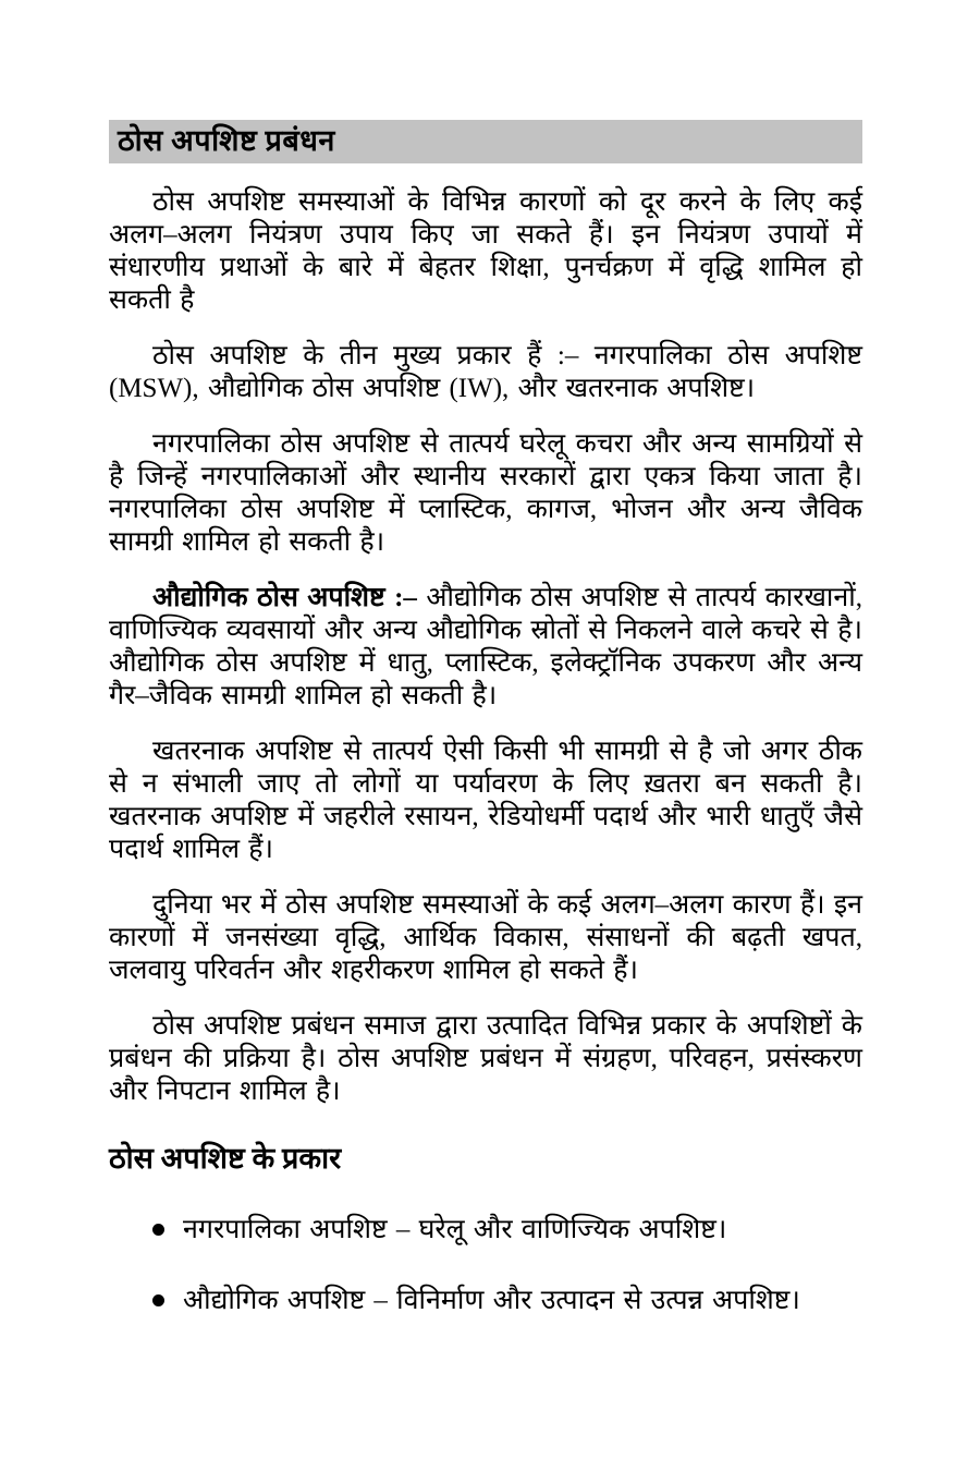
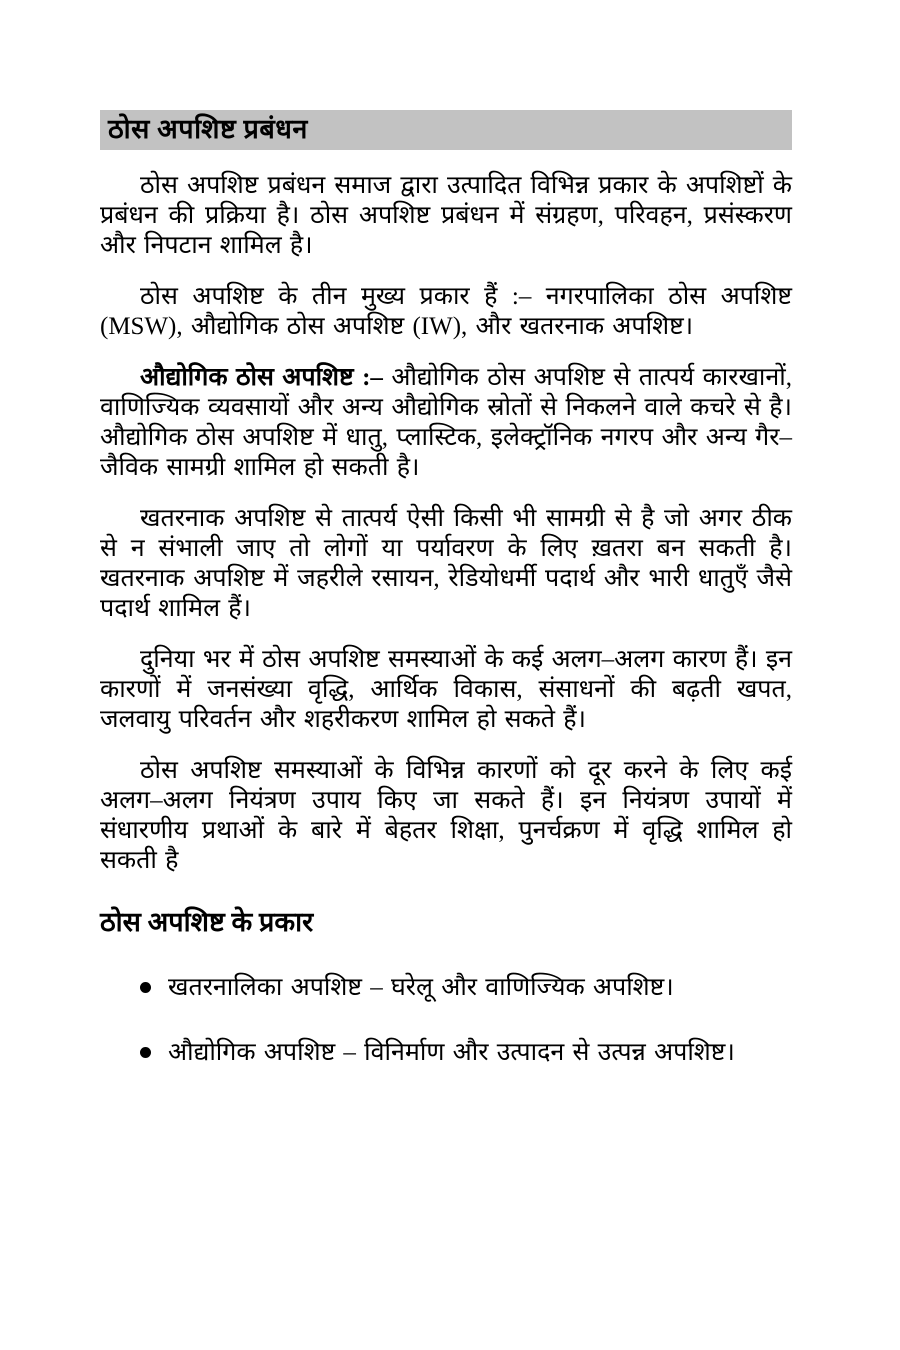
  ठोस अपशिष्ट प्रबंधन
- ठोस अपशिष्ट समस्याओं के विभिन्न कारणों को दूर करने के लिए कई अलग–अलग नियंत्रण उपाय किए जा सकते हैं। इन नियंत्रण उपायों में संधारणीय प्रथाओं के बारे में बेहतर शिक्षा, पुनर्चक्रण में वृद्धि शामिल हो सकती है
+ ठोस अपशिष्ट प्रबंधन समाज द्वारा उत्पादित विभिन्न प्रकार के अपशिष्टों के प्रबंधन की प्रक्रिया है। ठोस अपशिष्ट प्रबंधन में संग्रहण, परिवहन, प्रसंस्करण और निपटान शामिल है।
  ठोस अपशिष्ट के तीन मुख्य प्रकार हैं :– नगरपालिका ठोस अपशिष्ट (MSW), औद्योगिक ठोस अपशिष्ट (IW), और खतरनाक अपशिष्ट।
- नगरपालिका ठोस अपशिष्ट से तात्पर्य घरेलू कचरा और अन्य सामग्रियों से है जिन्हें नगरपालिकाओं और स्थानीय सरकारों द्वारा एकत्र किया जाता है। नगरपालिका ठोस अपशिष्ट में प्लास्टिक, कागज, भोजन और अन्य जैविक सामग्री शामिल हो सकती है।
- औद्योगिक ठोस अपशिष्ट :– औद्योगिक ठोस अपशिष्ट से तात्पर्य कारखानों, वाणिज्यिक व्यवसायों और अन्य औद्योगिक स्रोतों से निकलने वाले कचरे से है। औद्योगिक ठोस अपशिष्ट में धातु, प्लास्टिक, इलेक्ट्रॉनिक उपकरण और अन्य गैर–जैविक सामग्री शामिल हो सकती है।
+ औद्योगिक ठोस अपशिष्ट :– औद्योगिक ठोस अपशिष्ट से तात्पर्य कारखानों, वाणिज्यिक व्यवसायों और अन्य औद्योगिक स्रोतों से निकलने वाले कचरे से है। औद्योगिक ठोस अपशिष्ट में धातु, प्लास्टिक, इलेक्ट्रॉनिक नगरप और अन्य गैर–जैविक सामग्री शामिल हो सकती है।
  खतरनाक अपशिष्ट से तात्पर्य ऐसी किसी भी सामग्री से है जो अगर ठीक से न संभाली जाए तो लोगों या पर्यावरण के लिए ख़तरा बन सकती है। खतरनाक अपशिष्ट में जहरीले रसायन, रेडियोधर्मी पदार्थ और भारी धातुएँ जैसे पदार्थ शामिल हैं।
  दुनिया भर में ठोस अपशिष्ट समस्याओं के कई अलग–अलग कारण हैं। इन कारणों में जनसंख्या वृद्धि, आर्थिक विकास, संसाधनों की बढ़ती खपत, जलवायु परिवर्तन और शहरीकरण शामिल हो सकते हैं।
- ठोस अपशिष्ट प्रबंधन समाज द्वारा उत्पादित विभिन्न प्रकार के अपशिष्टों के प्रबंधन की प्रक्रिया है। ठोस अपशिष्ट प्रबंधन में संग्रहण, परिवहन, प्रसंस्करण और निपटान शामिल है।
+ ठोस अपशिष्ट समस्याओं के विभिन्न कारणों को दूर करने के लिए कई अलग–अलग नियंत्रण उपाय किए जा सकते हैं। इन नियंत्रण उपायों में संधारणीय प्रथाओं के बारे में बेहतर शिक्षा, पुनर्चक्रण में वृद्धि शामिल हो सकती है
  ठोस अपशिष्ट के प्रकार
- नगरपालिका अपशिष्ट – घरेलू और वाणिज्यिक अपशिष्ट।
+ खतरनालिका अपशिष्ट – घरेलू और वाणिज्यिक अपशिष्ट।
  औद्योगिक अपशिष्ट – विनिर्माण और उत्पादन से उत्पन्न अपशिष्ट।
